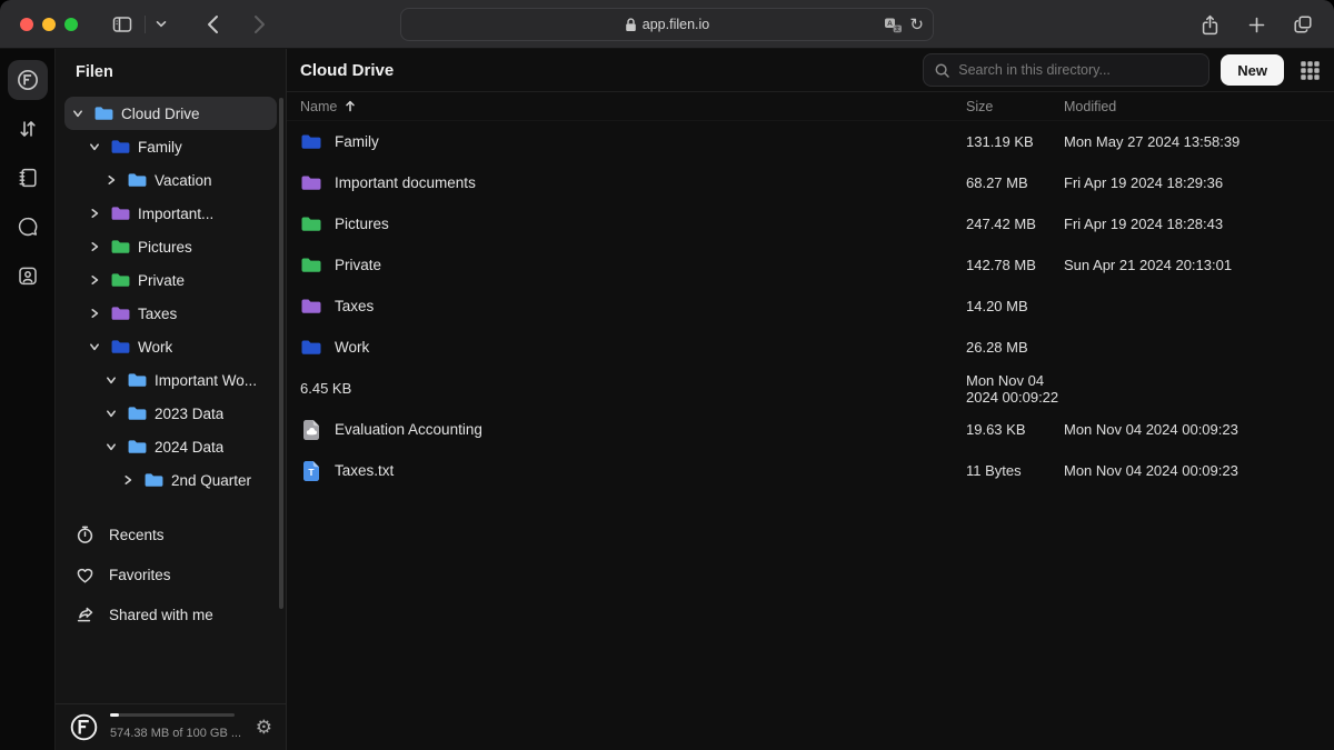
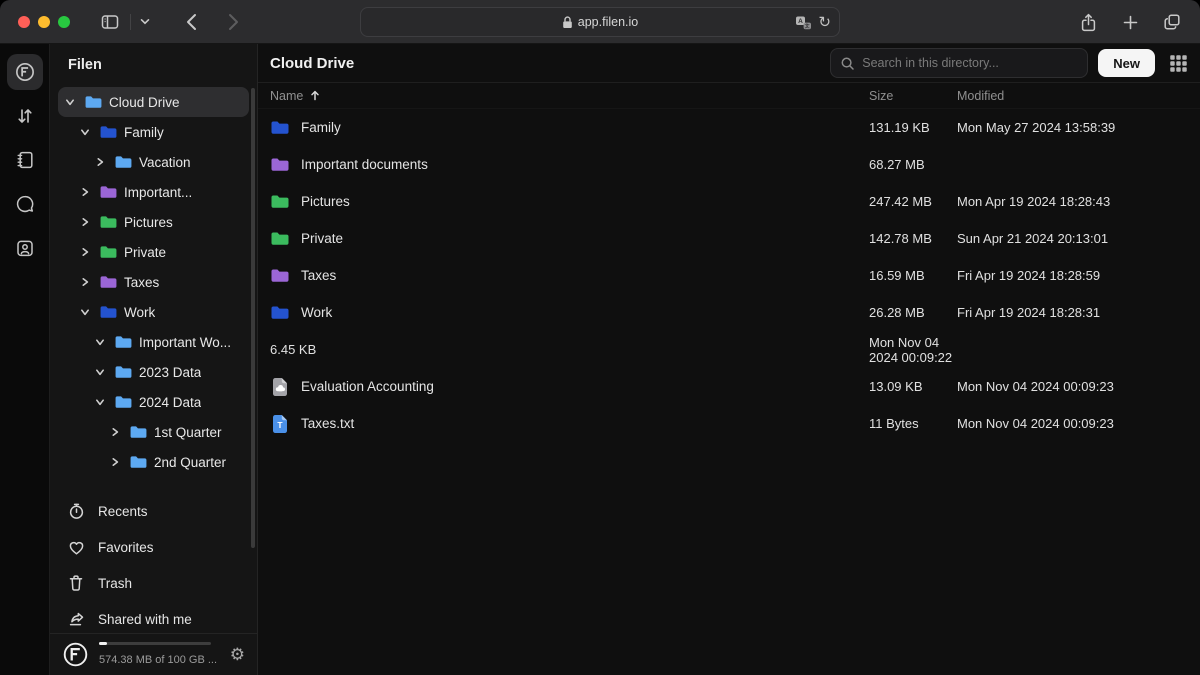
  app.filen.io
  ↻
  Filen
  Cloud Drive
  Family
  Vacation
  Important...
  Pictures
  Private
  Taxes
  Work
  Important Wo...
  2023 Data
  2024 Data
+ 1st Quarter
  2nd Quarter
  Recents
  Favorites
+ Trash
  Shared with me
  574.38 MB of 100 GB ...
  ⚙
  Cloud Drive
  Search in this directory...
  New
  Name
  Size
  Modified
  Family
  131.19 KB
  Mon May 27 2024 13:58:39
  Important documents
  68.27 MB
- Fri Apr 19 2024 18:29:36
  Pictures
  247.42 MB
- Fri Apr 19 2024 18:28:43
+ Mon Apr 19 2024 18:28:43
  Private
  142.78 MB
  Sun Apr 21 2024 20:13:01
  Taxes
- 14.20 MB
+ 16.59 MB
+ Fri Apr 19 2024 18:28:59
  Work
  26.28 MB
+ Fri Apr 19 2024 18:28:31
  6.45 KB
  Mon Nov 04 2024 00:09:22
  Evaluation Accounting
- 19.63 KB
+ 13.09 KB
  Mon Nov 04 2024 00:09:23
  T
  Taxes.txt
  11 Bytes
  Mon Nov 04 2024 00:09:23
